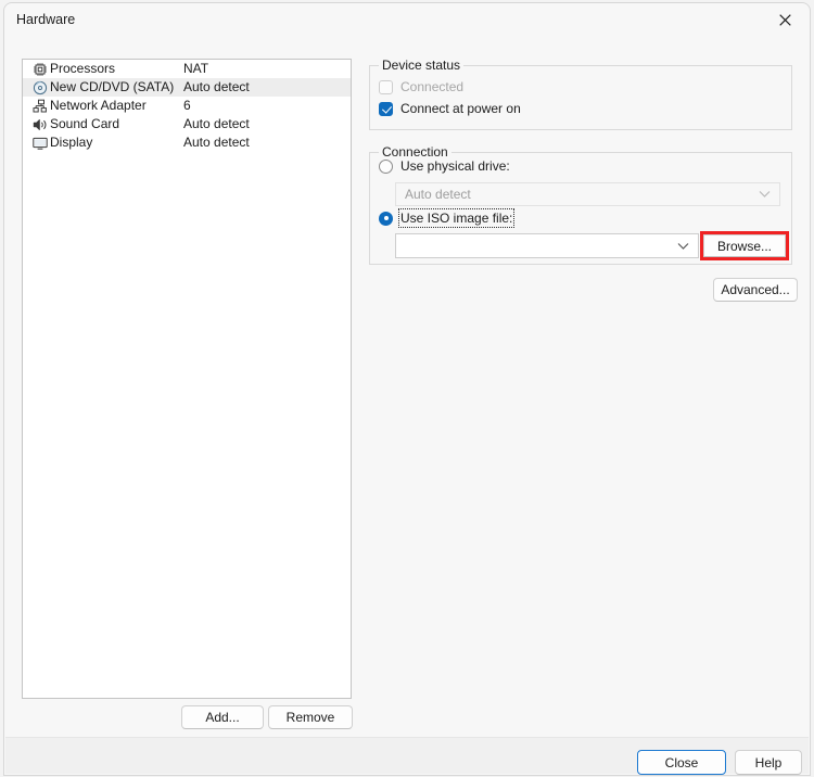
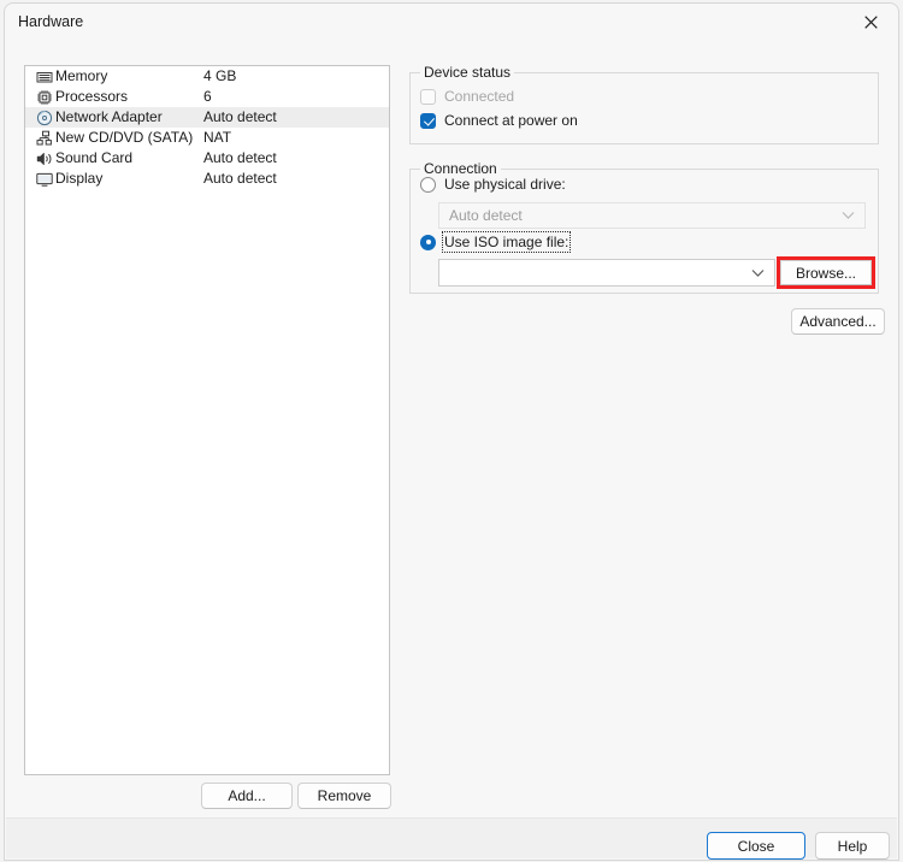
  Hardware
+ Memory
+ 4 GB
  Processors
- NAT
+ 6
- New CD/DVD (SATA)
+ Network Adapter
  Auto detect
- Network Adapter
+ New CD/DVD (SATA)
- 6
+ NAT
  Sound Card
  Auto detect
  Display
  Auto detect
  Add...
  Remove
  Device status
  Connected
  Connect at power on
  Connection
  Use physical drive:
  Auto detect
  Use ISO image file:
  Browse...
  Advanced...
  Close
  Help
